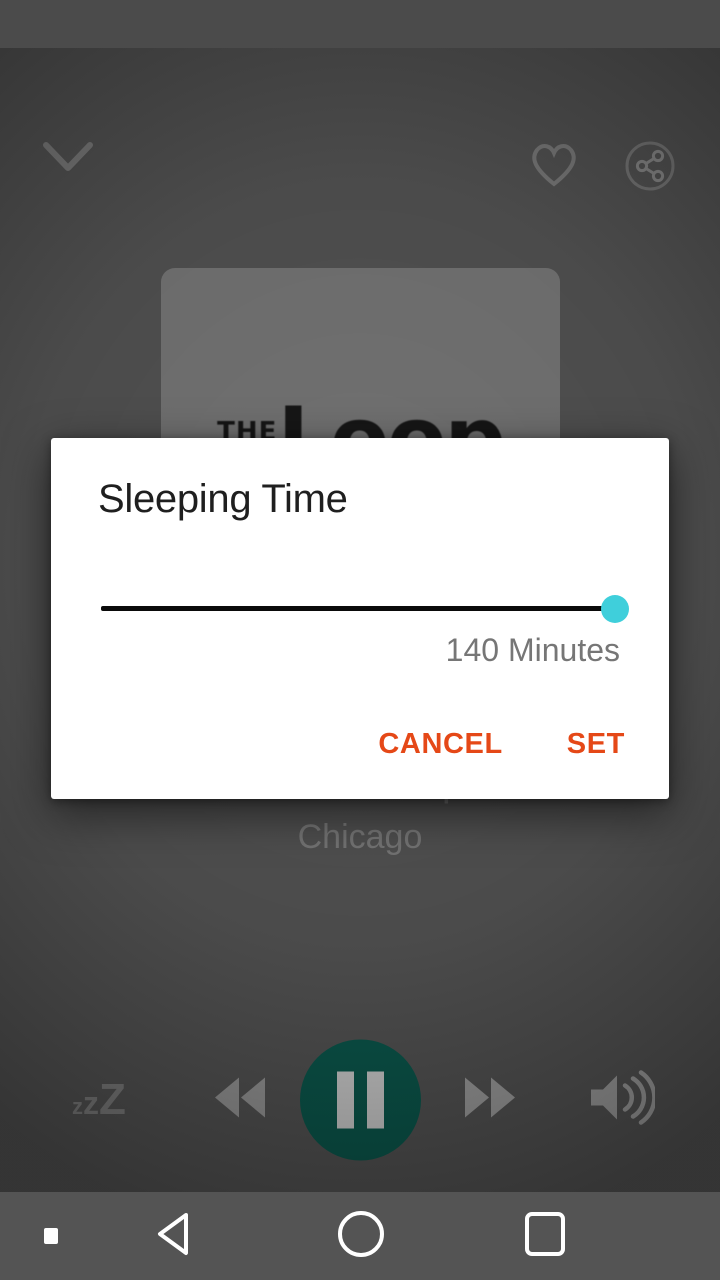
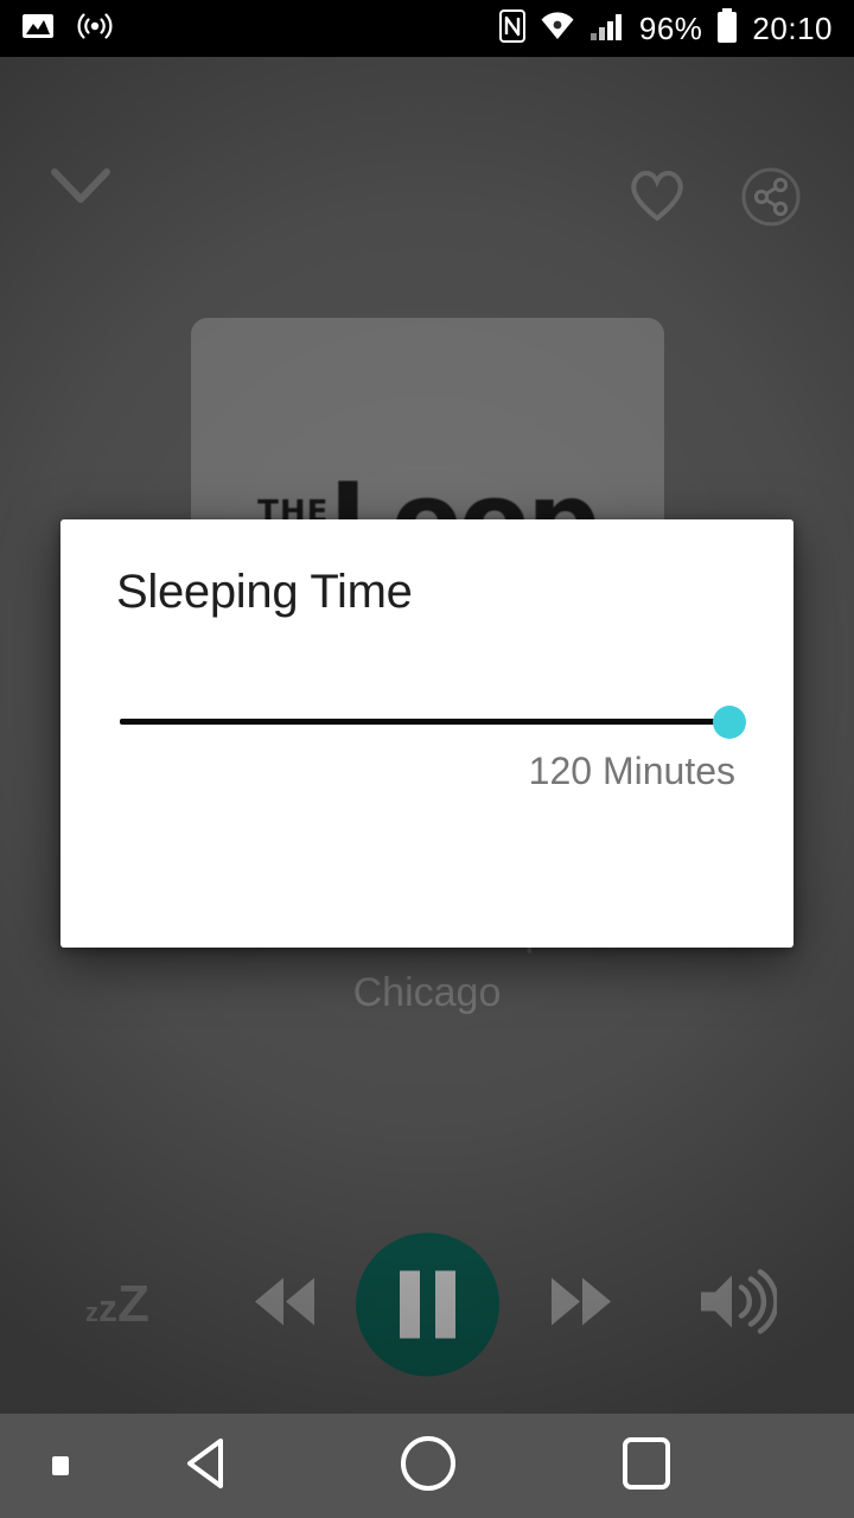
+ 96%
+ 20:10
  Sleeping Time
- 140 Minutes
+ 120 Minutes
- CANCEL
- SET
